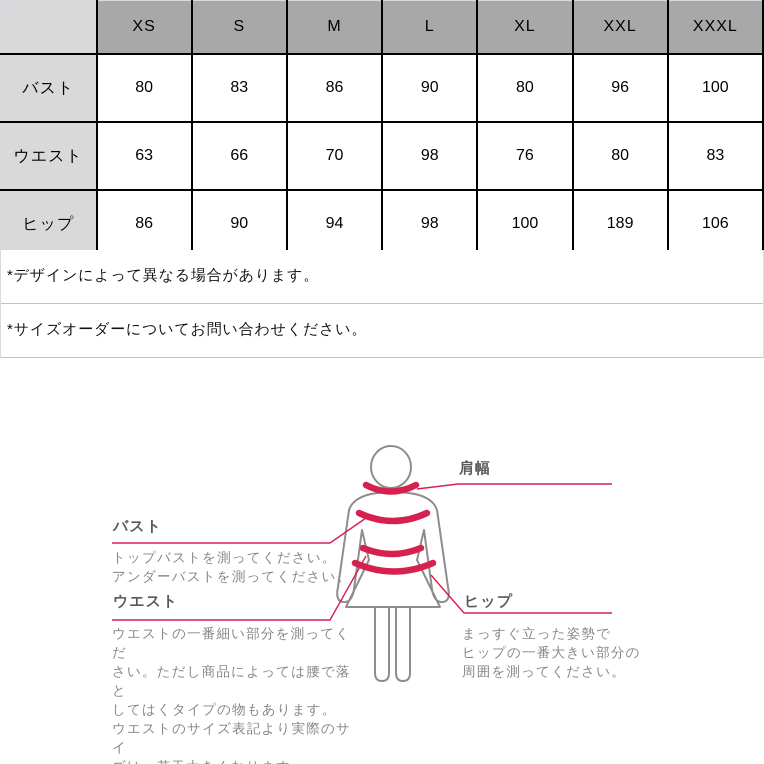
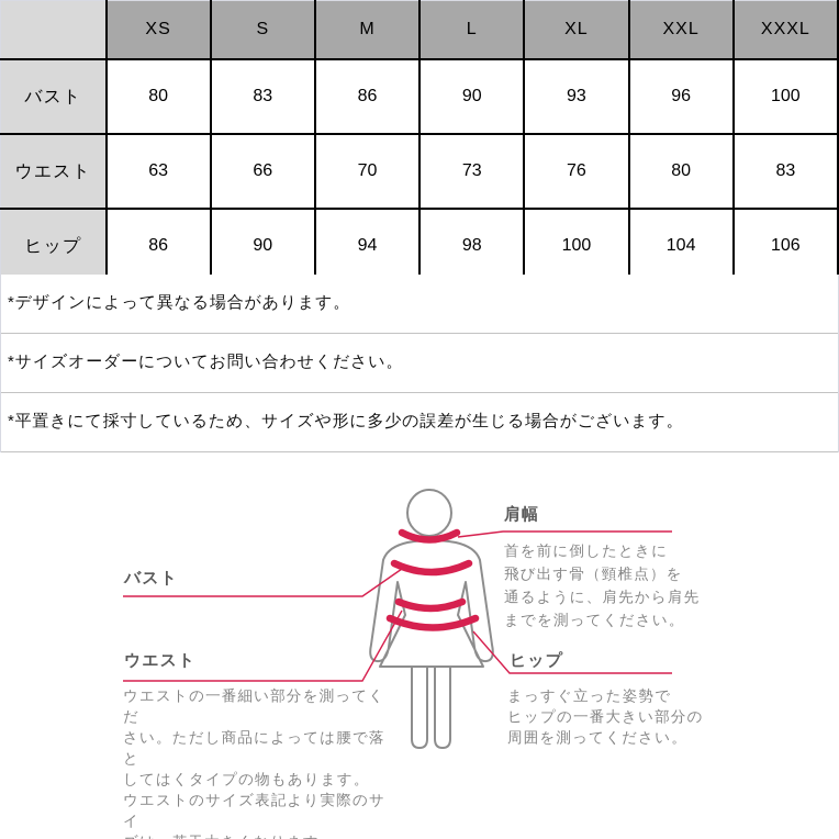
  	XS	S	M	L	XL	XXL	XXXL
- バスト	80	83	86	90	80	96	100
+ バスト	80	83	86	90	93	96	100
- ウエスト	63	66	70	98	76	80	83
+ ウエスト	63	66	70	73	76	80	83
- ヒップ	86	90	94	98	100	189	106
+ ヒップ	86	90	94	98	100	104	106
  *デザインによって異なる場合があります。
  *サイズオーダーについてお問い合わせください。
+ *平置きにて採寸しているため、サイズや形に多少の誤差が生じる場合がございます。
  肩幅
+ 首を前に倒したときに
+ 飛び出す骨（頸椎点）を
+ 通るように、肩先から肩先
+ までを測ってください。
  バスト
- トップバストを測ってください。
- アンダーバストを測ってください。
  ウエスト
  ウエストの一番細い部分を測ってくだ
  さい。ただし商品によっては腰で落と
  してはくタイプの物もあります。
  ウエストのサイズ表記より実際のサイ
  ヒップ
  まっすぐ立った姿勢で
  ヒップの一番大きい部分の
  周囲を測ってください。
